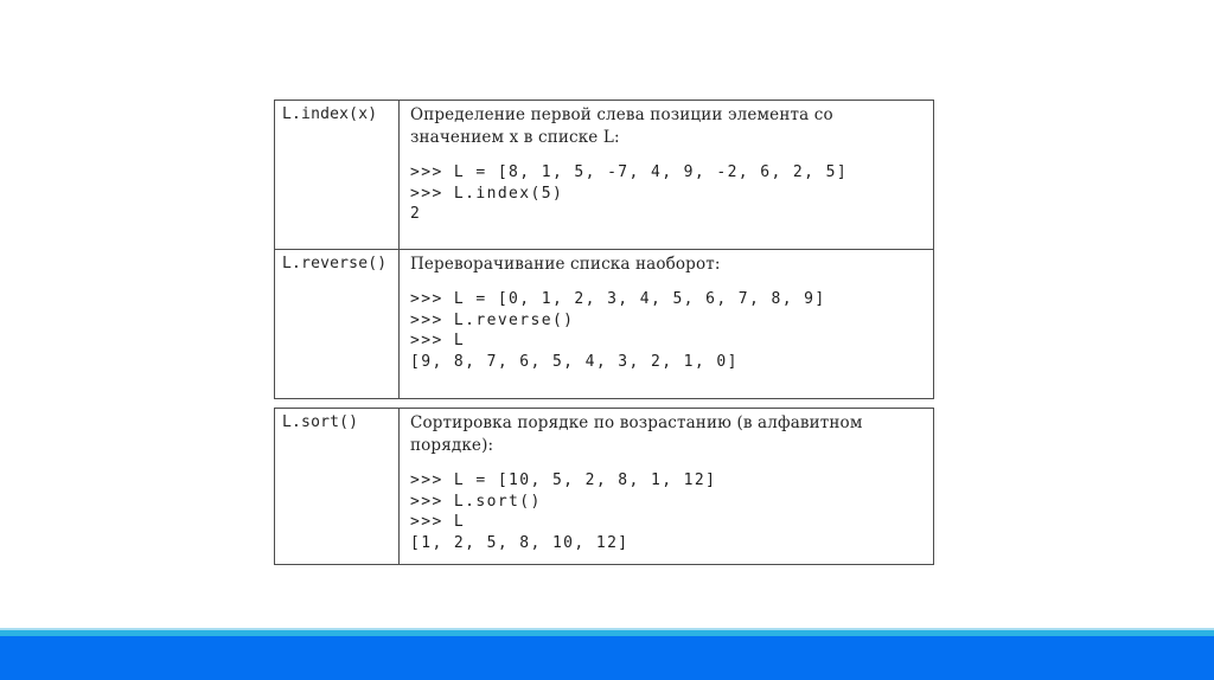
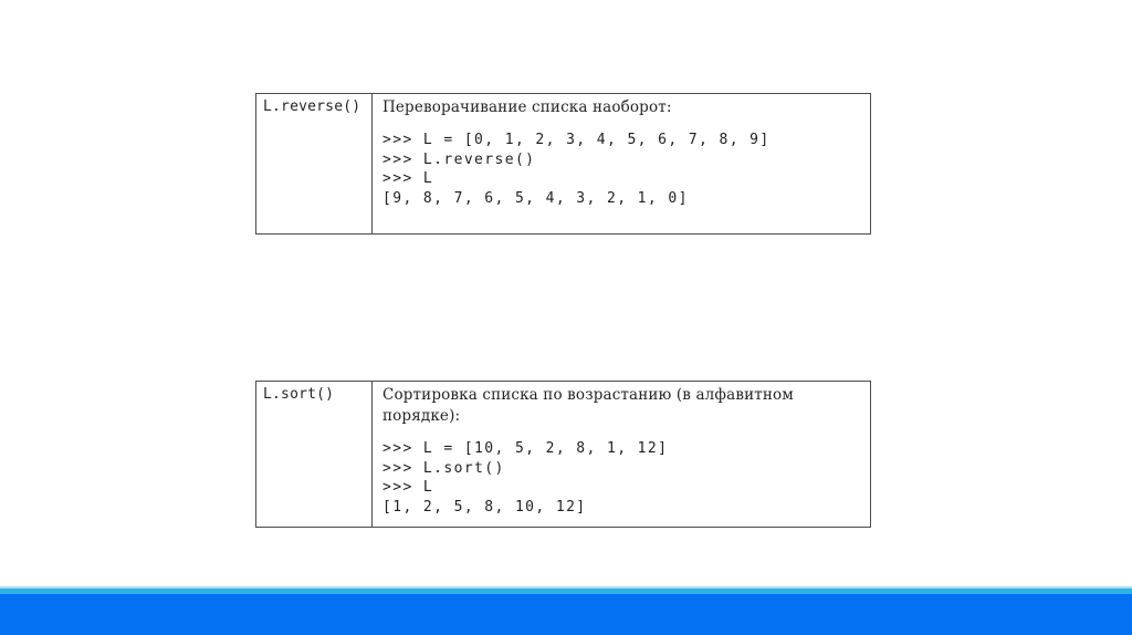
- L.index(x)
- Определение первой слева позиции элемента со значением x в списке L:
- >>> L = [8, 1, 5, -7, 4, 9, -2, 6, 2, 5]
- >>> L.index(5)
- 2
  L.reverse()
  Переворачивание списка наоборот:
  >>> L = [0, 1, 2, 3, 4, 5, 6, 7, 8, 9]
  >>> L.reverse()
  >>> L
  [9, 8, 7, 6, 5, 4, 3, 2, 1, 0]
  L.sort()
- Сортировка порядке по возрастанию (в алфавитном порядке):
+ Сортировка списка по возрастанию (в алфавитном порядке):
  >>> L = [10, 5, 2, 8, 1, 12]
  >>> L.sort()
  >>> L
  [1, 2, 5, 8, 10, 12]
